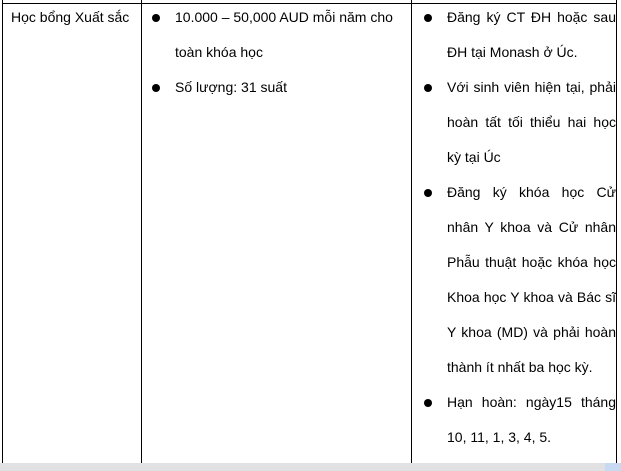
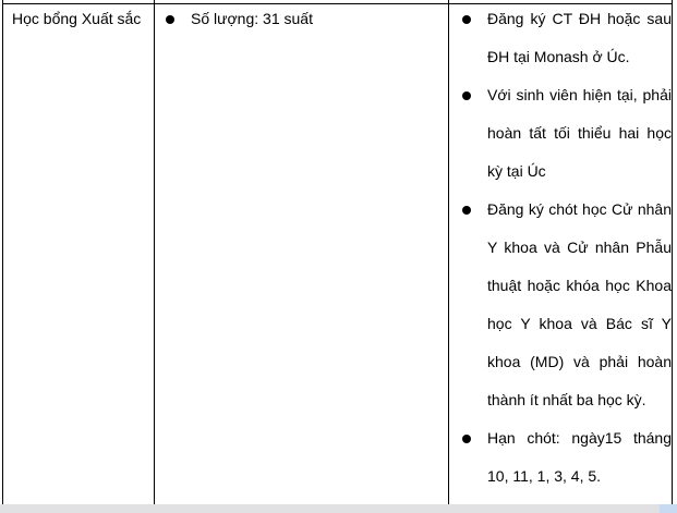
  Học bổng Xuất sắc
- 10.000 – 50,000 AUD mỗi năm cho toàn khóa học
  Số lượng: 31 suất
  Đăng ký CT ĐH hoặc sau ĐH tại Monash ở Úc.
  Với sinh viên hiện tại, phải hoàn tất tối thiểu hai học kỳ tại Úc
- Đăng ký khóa học Cử nhân Y khoa và Cử nhân Phẫu thuật hoặc khóa học Khoa học Y khoa và Bác sĩ Y khoa (MD) và phải hoàn thành ít nhất ba học kỳ.
+ Đăng ký chót học Cử nhân Y khoa và Cử nhân Phẫu thuật hoặc khóa học Khoa học Y khoa và Bác sĩ Y khoa (MD) và phải hoàn thành ít nhất ba học kỳ.
- Hạn hoàn: ngày15 tháng 10, 11, 1, 3, 4, 5.
+ Hạn chót: ngày15 tháng 10, 11, 1, 3, 4, 5.
